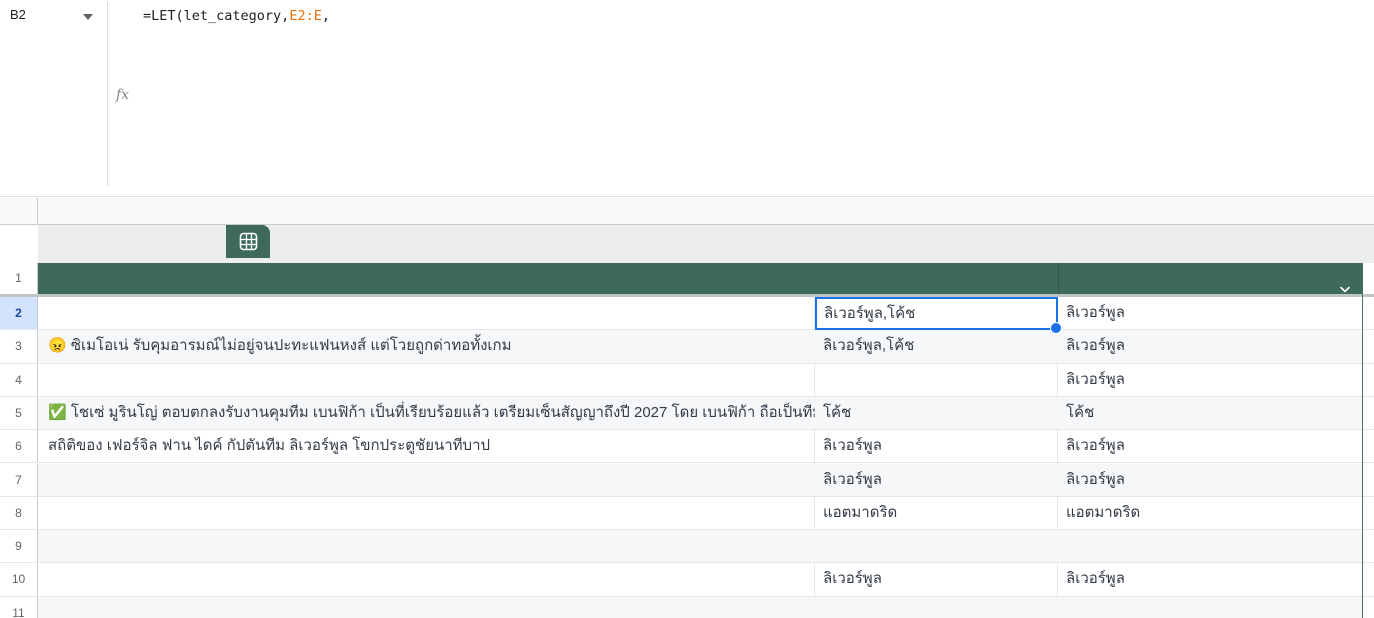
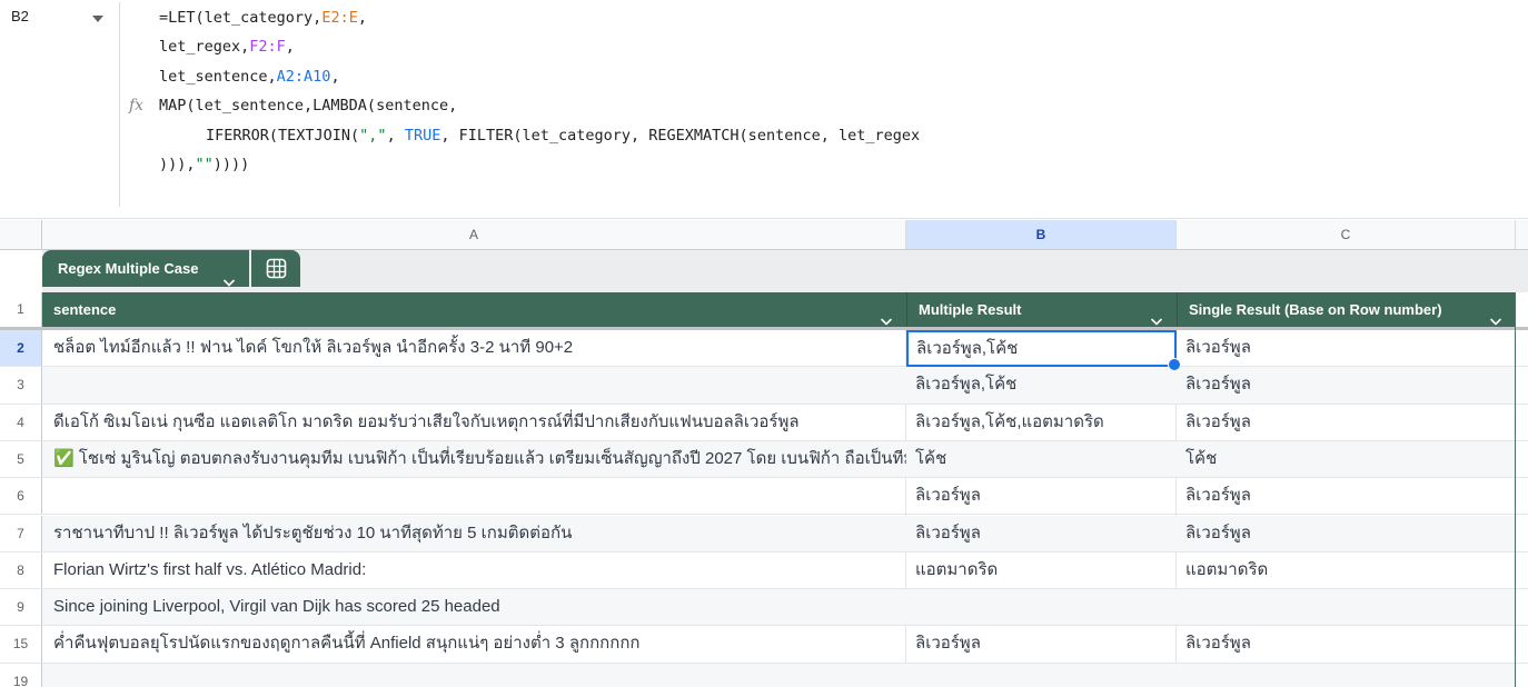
  B2
  fx
  =LET(let_category,E2:E,
+ let_regex,F2:F,
+ let_sentence,A2:A10,
+ MAP(let_sentence,LAMBDA(sentence,
+ IFERROR(TEXTJOIN(",", TRUE, FILTER(let_category, REGEXMATCH(sentence, let_regex
+ ))),""))))
+ A
+ B
+ C
+ Regex Multiple Case
  1
+ sentence
+ Multiple Result
+ Single Result (Base on Row number)
  2
+ ชล็อต ไทม์อีกแล้ว !! ฟาน ไดค์ โขกให้ ลิเวอร์พูล นำอีกครั้ง 3-2 นาที 90+2
  ลิเวอร์พูล
  3
- 😠 ซิเมโอเน่ รับคุมอารมณ์ไม่อยู่จนปะทะแฟนหงส์ แต่โวยถูกด่าทอทั้งเกม
  ลิเวอร์พูล,โค้ช
  ลิเวอร์พูล
  4
+ ดีเอโก้ ซิเมโอเน่ กุนซือ แอตเลติโก มาดริด ยอมรับว่าเสียใจกับเหตุการณ์ที่มีปากเสียงกับแฟนบอลลิเวอร์พูล
+ ลิเวอร์พูล,โค้ช,แอตมาดริด
  ลิเวอร์พูล
  5
  ✅ โชเซ่ มูรินโญ่ ตอบตกลงรับงานคุมทีม เบนฟิก้า เป็นที่เรียบร้อยแล้ว เตรียมเซ็นสัญญาถึงปี 2027 โดย เบนฟิก้า ถือเป็นที
  โค้ช
  โค้ช
  6
- สถิติของ เฟอร์จิล ฟาน ไดค์ กัปตันทีม ลิเวอร์พูล โขกประตูชัยนาทีบาป
  ลิเวอร์พูล
  ลิเวอร์พูล
  7
+ ราชานาทีบาป !! ลิเวอร์พูล ได้ประตูชัยช่วง 10 นาทีสุดท้าย 5 เกมติดต่อกัน
  ลิเวอร์พูล
  ลิเวอร์พูล
  8
+ Florian Wirtz's first half vs. Atlético Madrid:
  แอตมาดริด
  แอตมาดริด
  9
+ Since joining Liverpool, Virgil van Dijk has scored 25 headed
- 10
+ 15
+ ค่ำคืนฟุตบอลยุโรปนัดแรกของฤดูกาลคืนนี้ที่ Anfield สนุกแน่ๆ อย่างต่ำ 3 ลูกกกกกก
  ลิเวอร์พูล
  ลิเวอร์พูล
- 11
+ 19
  ลิเวอร์พูล,โค้ช
